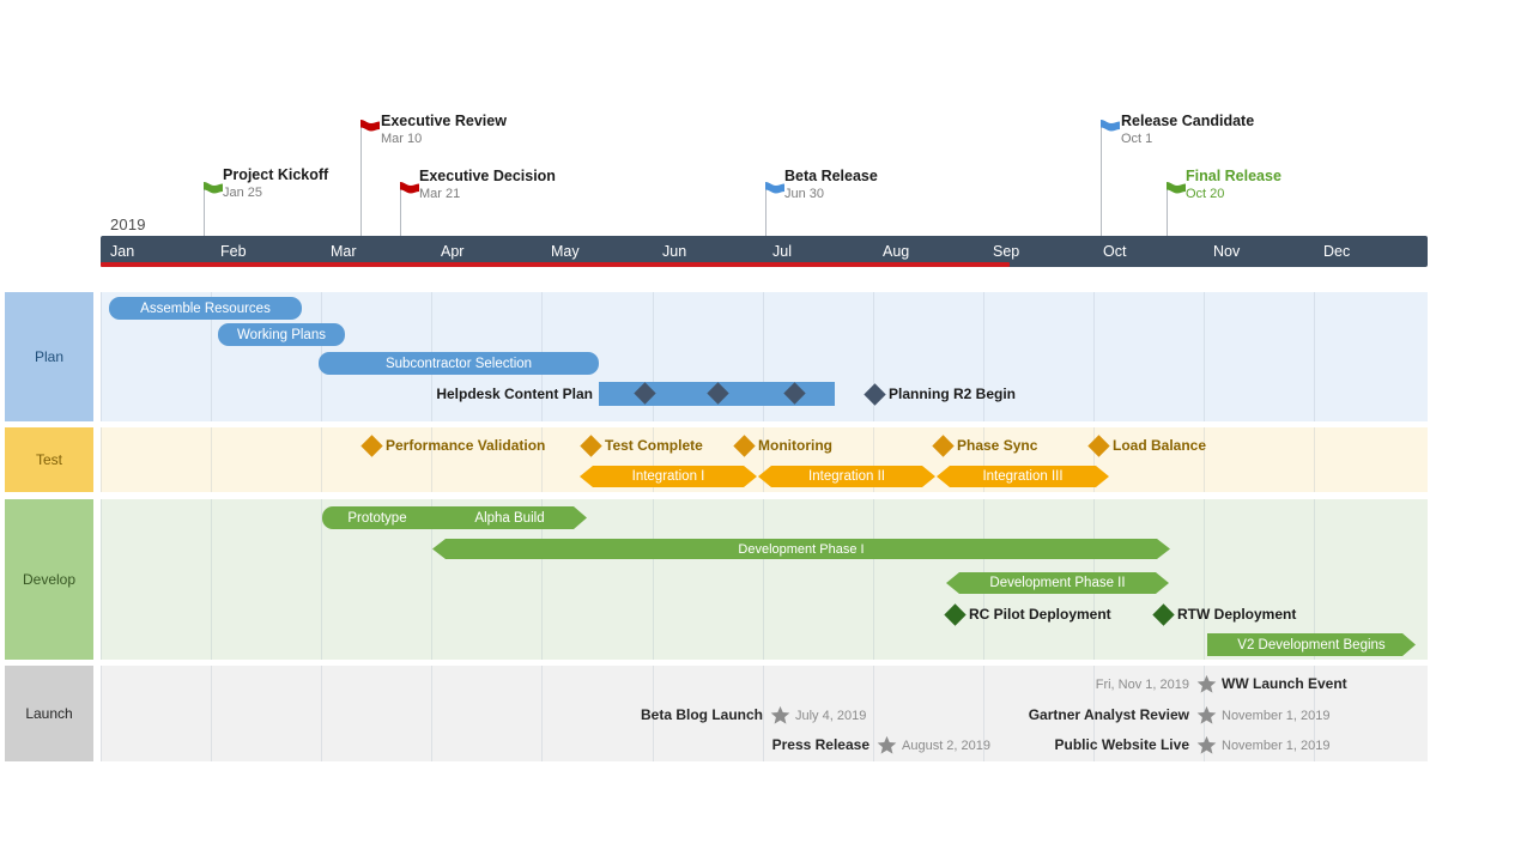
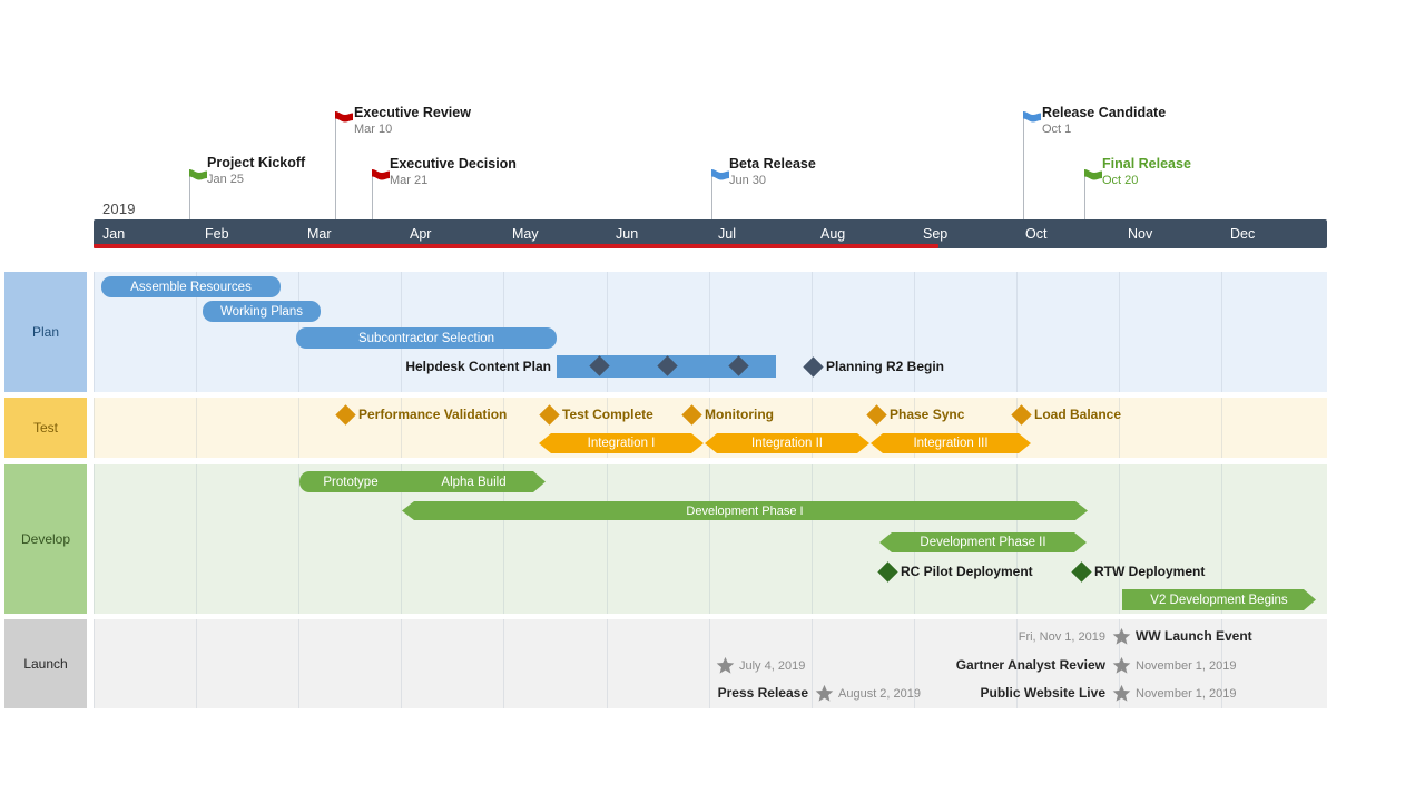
  2019
  Project Kickoff
  Jan 25
  Executive Review
  Mar 10
  Executive Decision
  Mar 21
  Beta Release
  Jun 30
  Release Candidate
  Oct 1
  Final Release
  Oct 20
  Jan
  Feb
  Mar
  Apr
  May
  Jun
  Jul
  Aug
  Sep
  Oct
  Nov
  Dec
  Plan
  Assemble Resources
  Working Plans
  Subcontractor Selection
  Helpdesk Content Plan
  Planning R2 Begin
  Test
  Integration I
  Integration II
  Integration III
  Performance Validation
  Test Complete
  Monitoring
  Phase Sync
  Load Balance
  Develop
  Prototype
  Alpha Build
  Development Phase I
  Development Phase II
  V2 Development Begins
  RC Pilot Deployment
  RTW Deployment
  Launch
- Beta Blog Launch
  July 4, 2019
  Press Release
  August 2, 2019
  WW Launch Event
  Fri, Nov 1, 2019
  Gartner Analyst Review
  November 1, 2019
  Public Website Live
  November 1, 2019
